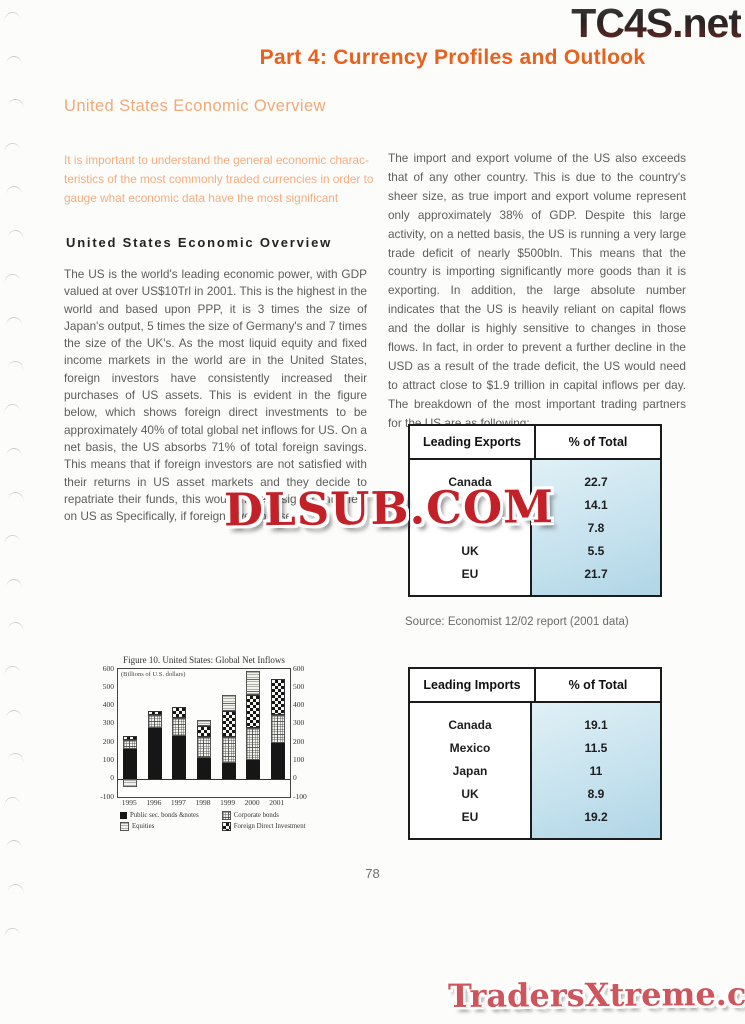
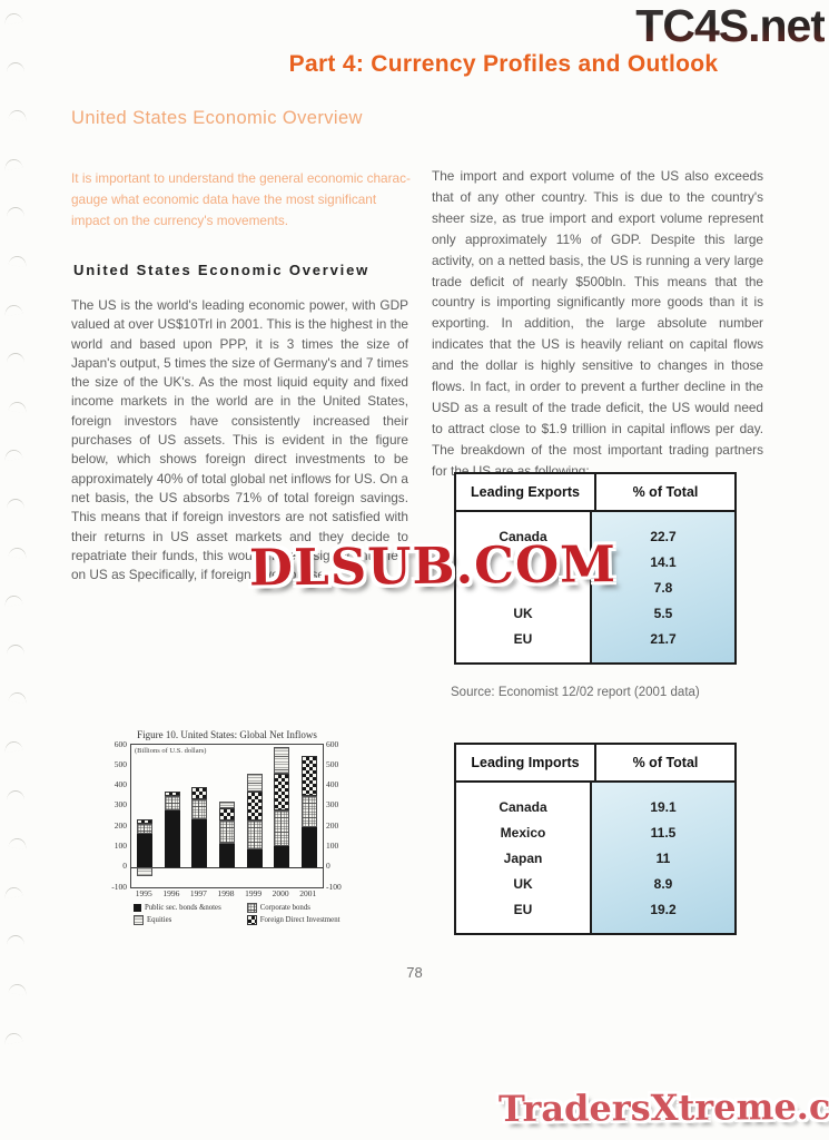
  TC4S.net
  Part 4: Currency Profiles and Outlook
  United States Economic Overview
  It is important to understand the general economic charac-
- teristics of the most commonly traded currencies in order to
  gauge what economic data have the most significant
+ impact on the currency's movements.
  United States Economic Overview
  The US is the world's leading economic power, with GDP valued at over US$10Trl in 2001. This is the highest in the world and based upon PPP, it is 3 times the size of Japan's output, 5 times the size of Germany's and 7 times the size of the UK's. As the most liquid equity and fixed income markets in the world are in the United States, foreign investors have consistently increased their purchases of US assets. This is evident in the figure below, which shows foreign direct investments to be approximately 40% of total global net inflows for US. On a net basis, the US absorbs 71% of total foreign savings. This means that if foreign investors are not satisfied with their returns in US asset markets and they decide to repatriate their funds, this would have a significant effect on US as Specifically, if foreign investors se
- The import and export volume of the US also exceeds that of any other country. This is due to the country's sheer size, as true import and export volume represent only approximately 38% of GDP. Despite this large activity, on a netted basis, the US is running a very large trade deficit of nearly $500bln. This means that the country is importing significantly more goods than it is exporting. In addition, the large absolute number indicates that the US is heavily reliant on capital flows and the dollar is highly sensitive to changes in those flows. In fact, in order to prevent a further decline in the USD as a result of the trade deficit, the US would need to attract close to $1.9 trillion in capital inflows per day. The breakdown of the most important trading partners for the US are as following:
+ The import and export volume of the US also exceeds that of any other country. This is due to the country's sheer size, as true import and export volume represent only approximately 11% of GDP. Despite this large activity, on a netted basis, the US is running a very large trade deficit of nearly $500bln. This means that the country is importing significantly more goods than it is exporting. In addition, the large absolute number indicates that the US is heavily reliant on capital flows and the dollar is highly sensitive to changes in those flows. In fact, in order to prevent a further decline in the USD as a result of the trade deficit, the US would need to attract close to $1.9 trillion in capital inflows per day. The breakdown of the most important trading partners for the US are as following:
  Leading Exports
  % of Total
  Canada
  UK
  EU
  22.7
  14.1
  7.8
  5.5
  21.7
  Source: Economist 12/02 report (2001 data)
  Leading Imports
  % of Total
  Canada
  Mexico
  Japan
  UK
  EU
  19.1
  11.5
  11
  8.9
  19.2
  Figure 10. United States: Global Net Inflows
  1995
  1996
  1997
  1998
  1999
  2000
  2001
  600
  600
  500
  500
  400
  400
  300
  300
  200
  200
  100
  100
  0
  0
  -100
  -100
  78
  DLSUB.COM
  TradersXtreme.c
